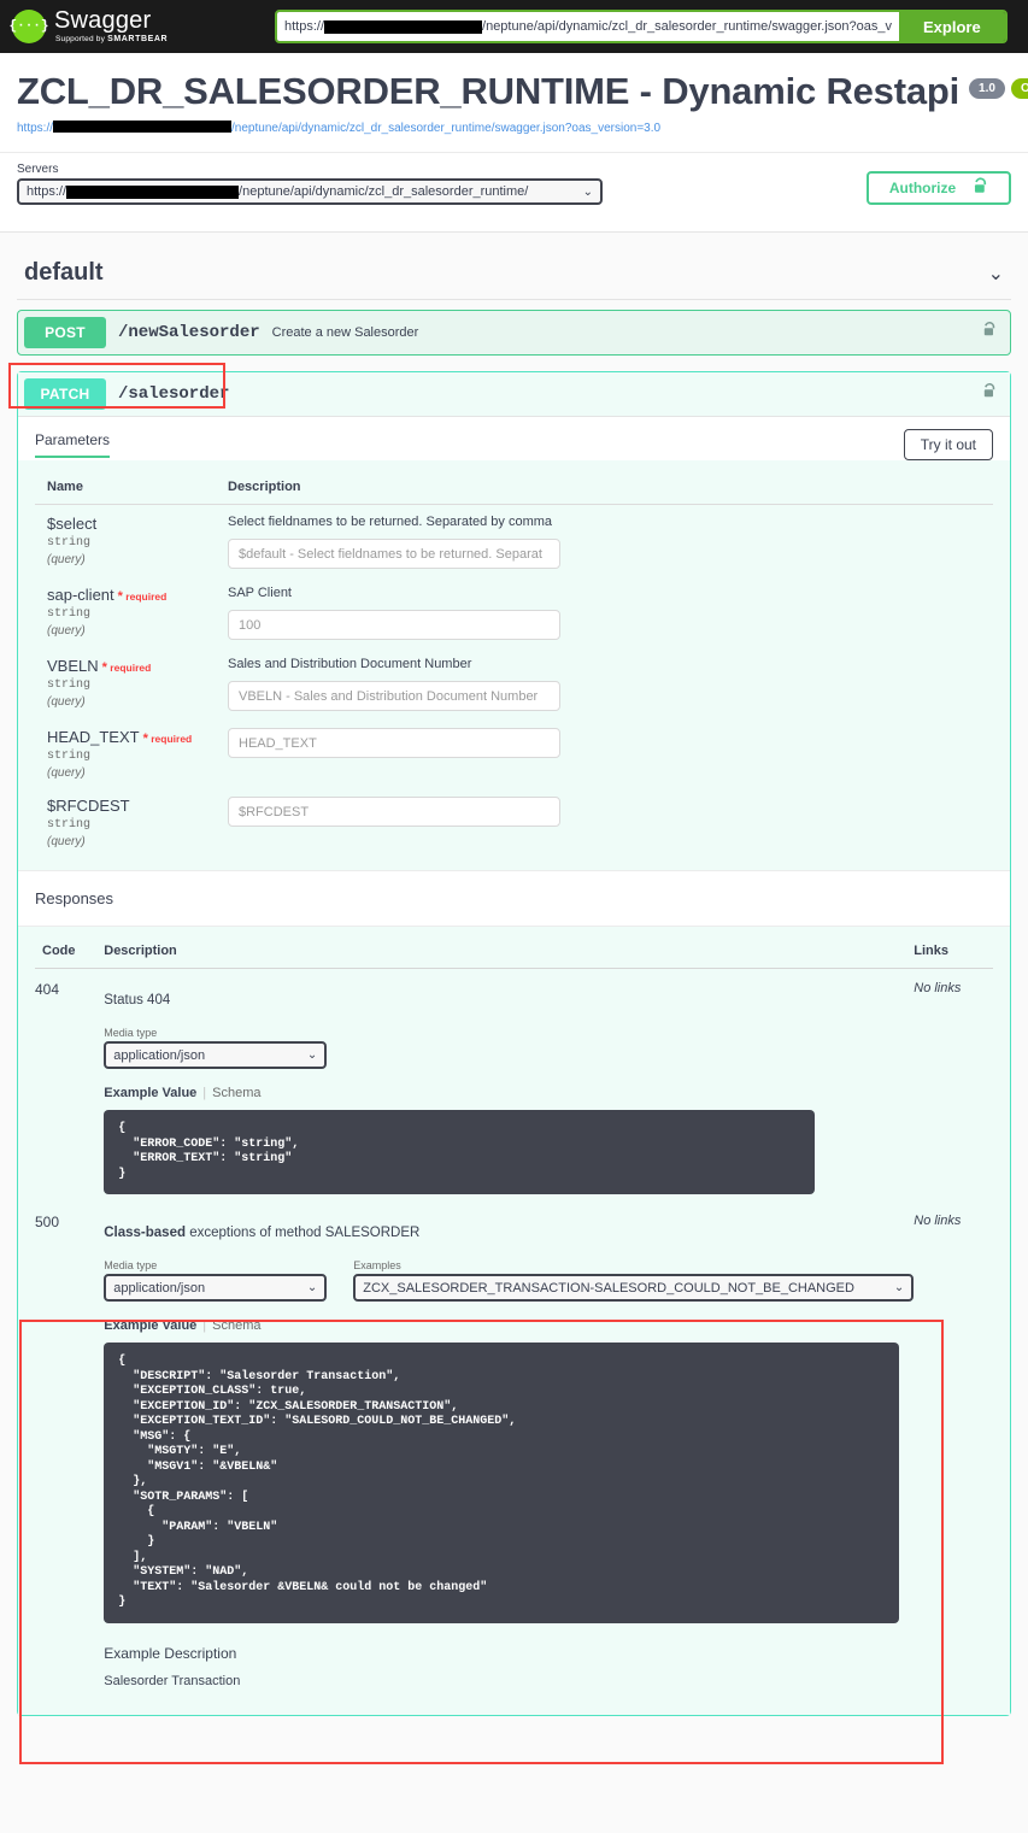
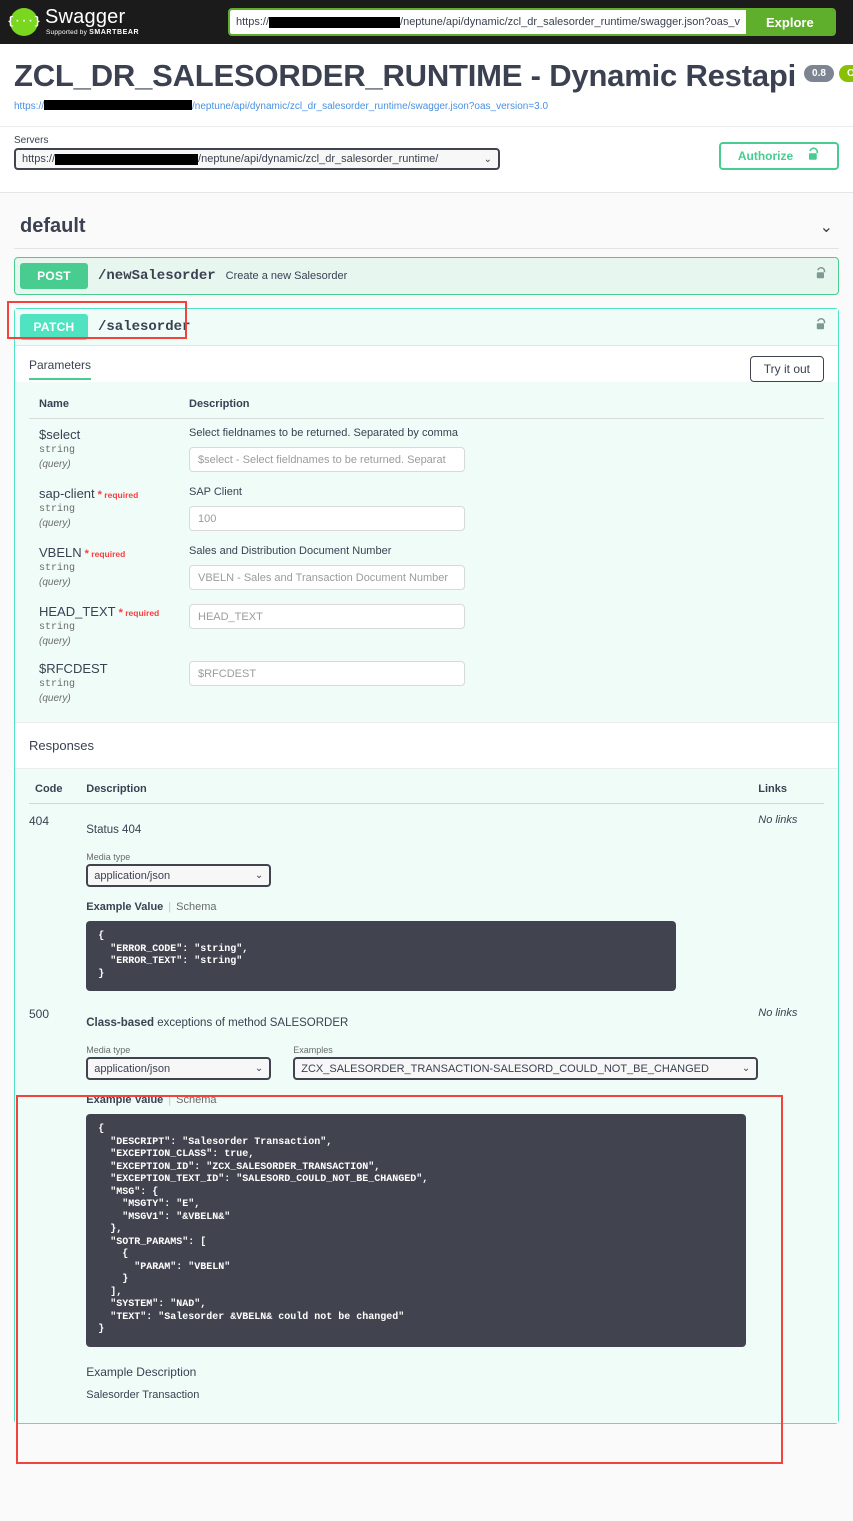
  {···}
  Swagger
  https://
  /neptune/api/dynamic/zcl_dr_salesorder_runtime/swagger.json?oas_v
  Explore
  ZCL_DR_SALESORDER_RUNTIME - Dynamic Restapi
- 1.0
+ 0.8
  https:// /neptune/api/dynamic/zcl_dr_salesorder_runtime/swagger.json?oas_version=3.0
  Servers
  https://
  /neptune/api/dynamic/zcl_dr_salesorder_runtime/
  ⌄
  Authorize
  default
  ⌄
  POST
  /newSalesorder
  Create a new Salesorder
  PATCH
  /salesorder
  Parameters
  Try it out
  Name	Description
- $select string (query)	Select fieldnames to be returned. Separated by comma $default - Select fieldnames to be returned. Separat
+ $select string (query)	Select fieldnames to be returned. Separated by comma $select - Select fieldnames to be returned. Separat
  sap-client * required string (query)	SAP Client 100
- VBELN * required string (query)	Sales and Distribution Document Number VBELN - Sales and Distribution Document Number
+ VBELN * required string (query)	Sales and Distribution Document Number VBELN - Sales and Transaction Document Number
  HEAD_TEXT * required string (query)	HEAD_TEXT
  $RFCDEST string (query)	$RFCDEST
  Responses
  Code	Description	Links
  404	Status 404 Media type application/json ⌄ Example Value | Schema { "ERROR_CODE": "string", "ERROR_TEXT": "string" }	No links
  500	Class-based exceptions of method SALESORDER Media type application/json ⌄ Examples ZCX_SALESORDER_TRANSACTION-SALESORD_COULD_NOT_BE_CHANGED ⌄ Example Value | Schema { "DESCRIPT": "Salesorder Transaction", "EXCEPTION_CLASS": true, "EXCEPTION_ID": "ZCX_SALESORDER_TRANSACTION", "EXCEPTION_TEXT_ID": "SALESORD_COULD_NOT_BE_CHANGED", "MSG": { "MSGTY": "E", "MSGV1": "&VBELN&" }, "SOTR_PARAMS": [ { "PARAM": "VBELN" } ], "SYSTEM": "NAD", "TEXT": "Salesorder &VBELN& could not be changed" } Example Description Salesorder Transaction	No links
